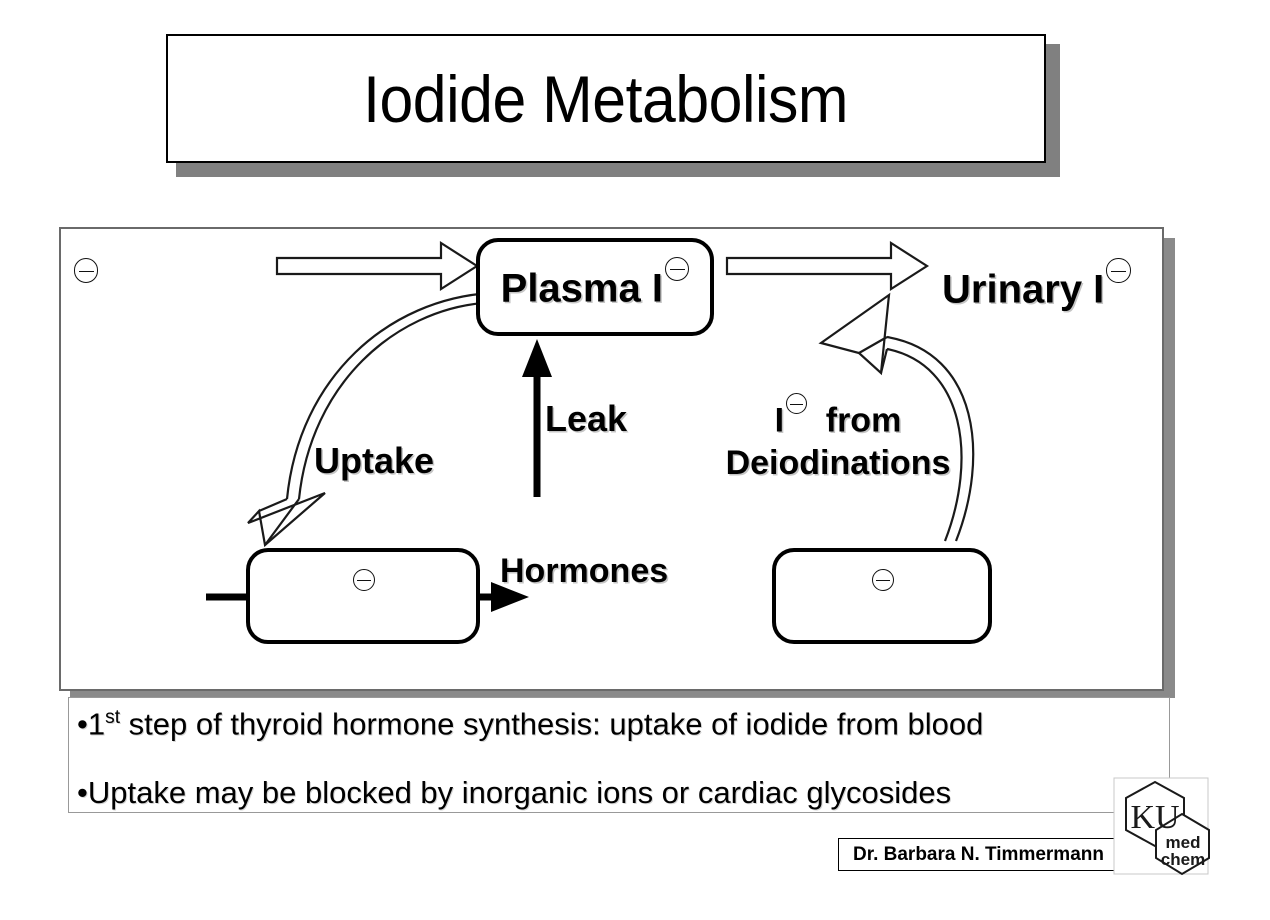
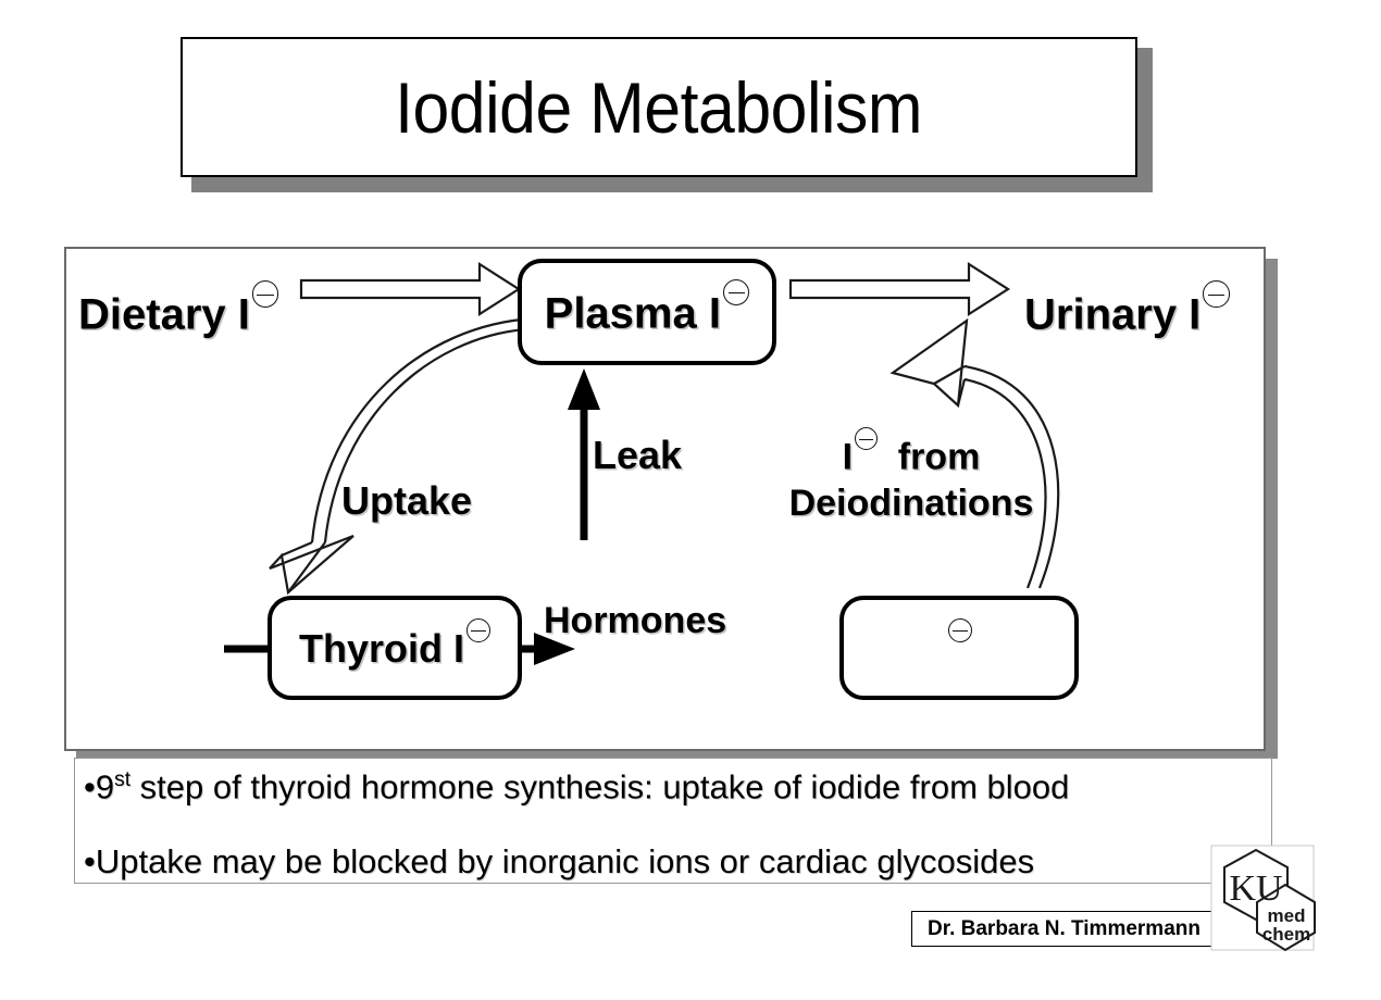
  Iodide Metabolism
+ Dietary I
  Urinary I
  Plasma I
+ Thyroid I
  Uptake
  Leak
  Hormones
  I from
  Deiodinations
- •1st step of thyroid hormone synthesis: uptake of iodide from blood
+ •9st step of thyroid hormone synthesis: uptake of iodide from blood
  •Uptake may be blocked by inorganic ions or cardiac glycosides
  Dr. Barbara N. Timmermann
  KU
  med
  chem
